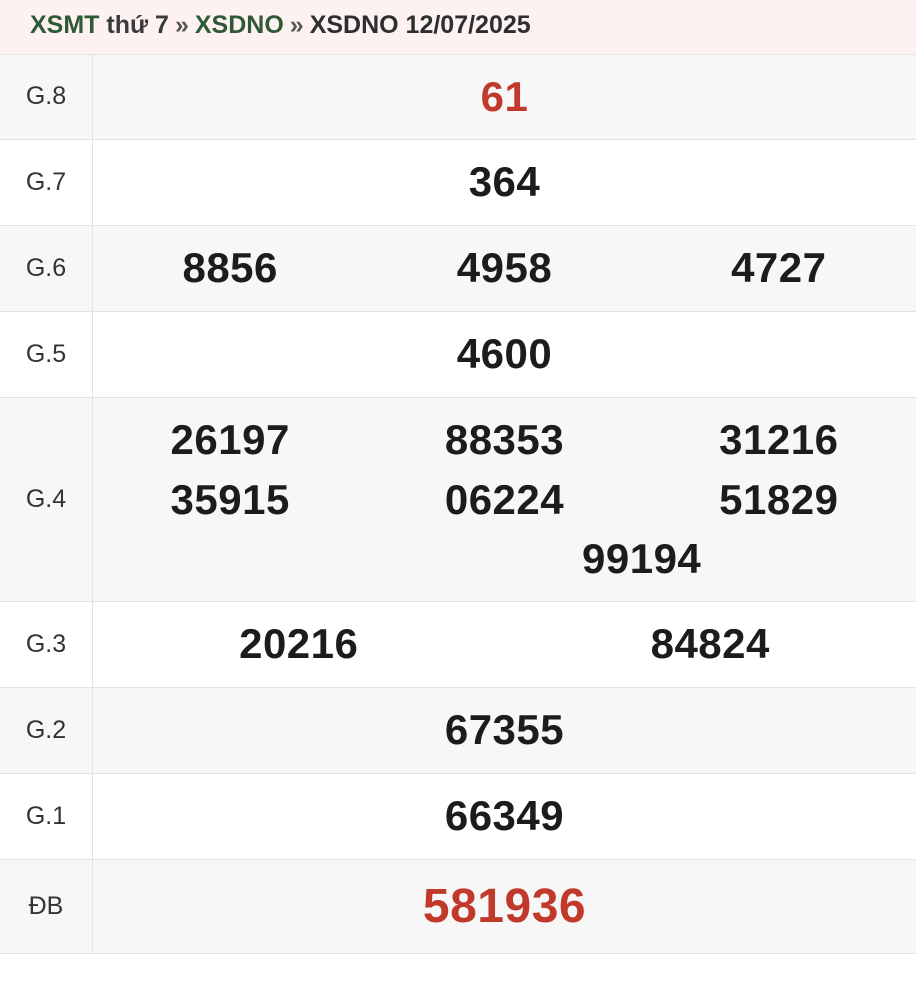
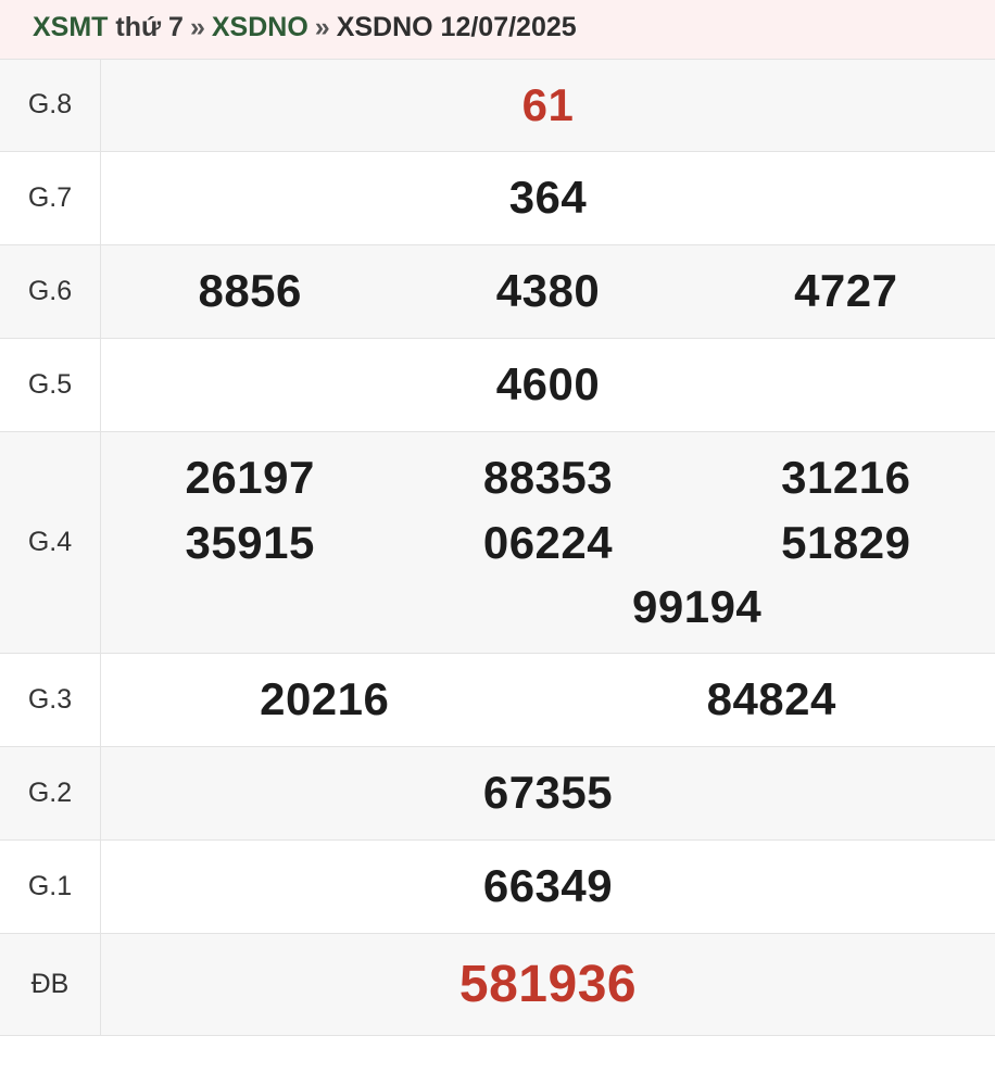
  XSMT thứ 7 » XSDNO » XSDNO 12/07/2025
  G.8	61
  G.7	364
- G.6	8856 4958 4727
+ G.6	8856 4380 4727
  G.5	4600
  G.4	26197 88353 31216 35915 06224 51829 99194
  G.3	20216 84824
  G.2	67355
  G.1	66349
  ĐB	581936
